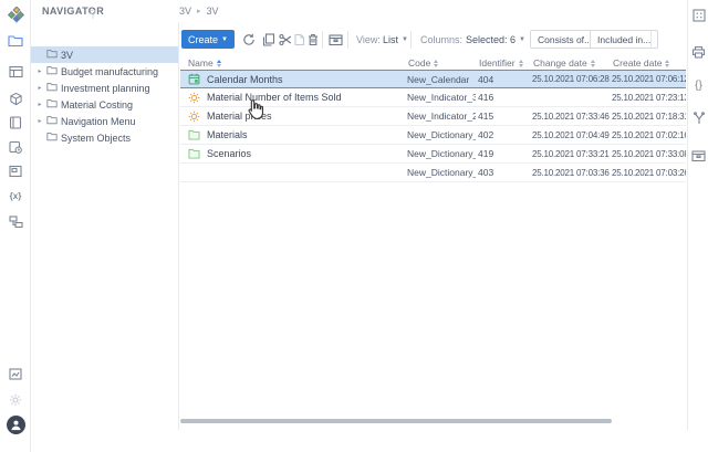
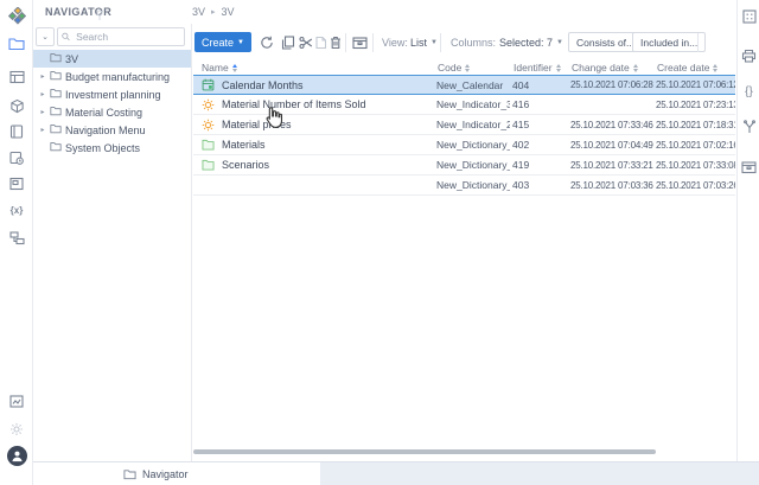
  {x}
  NAVIGATOR
  3V
  3V
+ Search
  3V
  Budget manufacturing
  Investment planning
  Material Costing
  Navigation Menu
  System Objects
  Create
  View:
  List
  Columns:
- Selected: 6
+ Selected: 7
  Consists of..
  Included in..
  Name
  Code
  Identifier
  Change date
  Create date
  Calendar Months
  New_Calendar
  404
  25.10.2021 07:06:28
  25.10.2021 07:06:1
  Material Number of Items Sold
  New_Indicator_3
  416
  25.10.2021 07:23:1
  Material pes
  New_Indicator_2
  415
  25.10.2021 07:33:46
  25.10.2021 07:18:3
  Materials
  New_Dictionary_
  402
  25.10.2021 07:04:49
  25.10.2021 07:02:1
  Scenarios
  New_Dictionary_
  419
  25.10.2021 07:33:21
  25.10.2021 07:33:0
  New_Dictionary_
  403
  25.10.2021 07:03:36
  25.10.2021 07:03:2
  {}
+ Navigator
